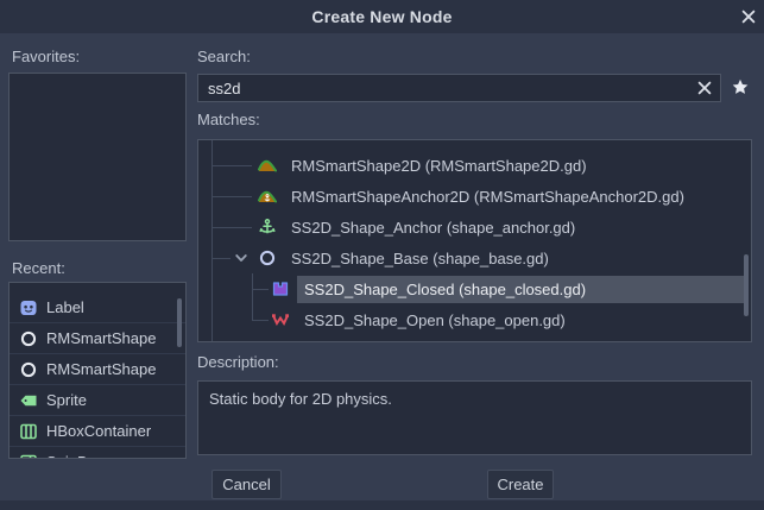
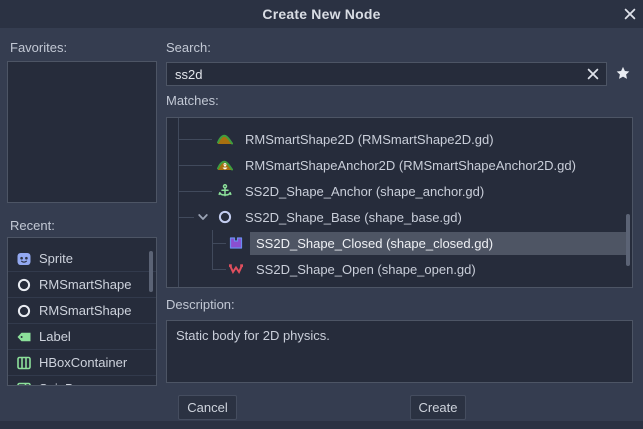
  Create New Node
  Favorites:
  Recent:
- Label
+ Sprite
  RMSmartShape
  RMSmartShape
- Sprite
+ Label
  HBoxContainer
  Search:
  ss2d
  Matches:
  RMSmartShape2D (RMSmartShape2D.gd)
  RMSmartShapeAnchor2D (RMSmartShapeAnchor2D.gd)
  SS2D_Shape_Anchor (shape_anchor.gd)
  SS2D_Shape_Base (shape_base.gd)
  SS2D_Shape_Closed (shape_closed.gd)
  SS2D_Shape_Open (shape_open.gd)
  Description:
  Static body for 2D physics.
  Cancel
  Create
